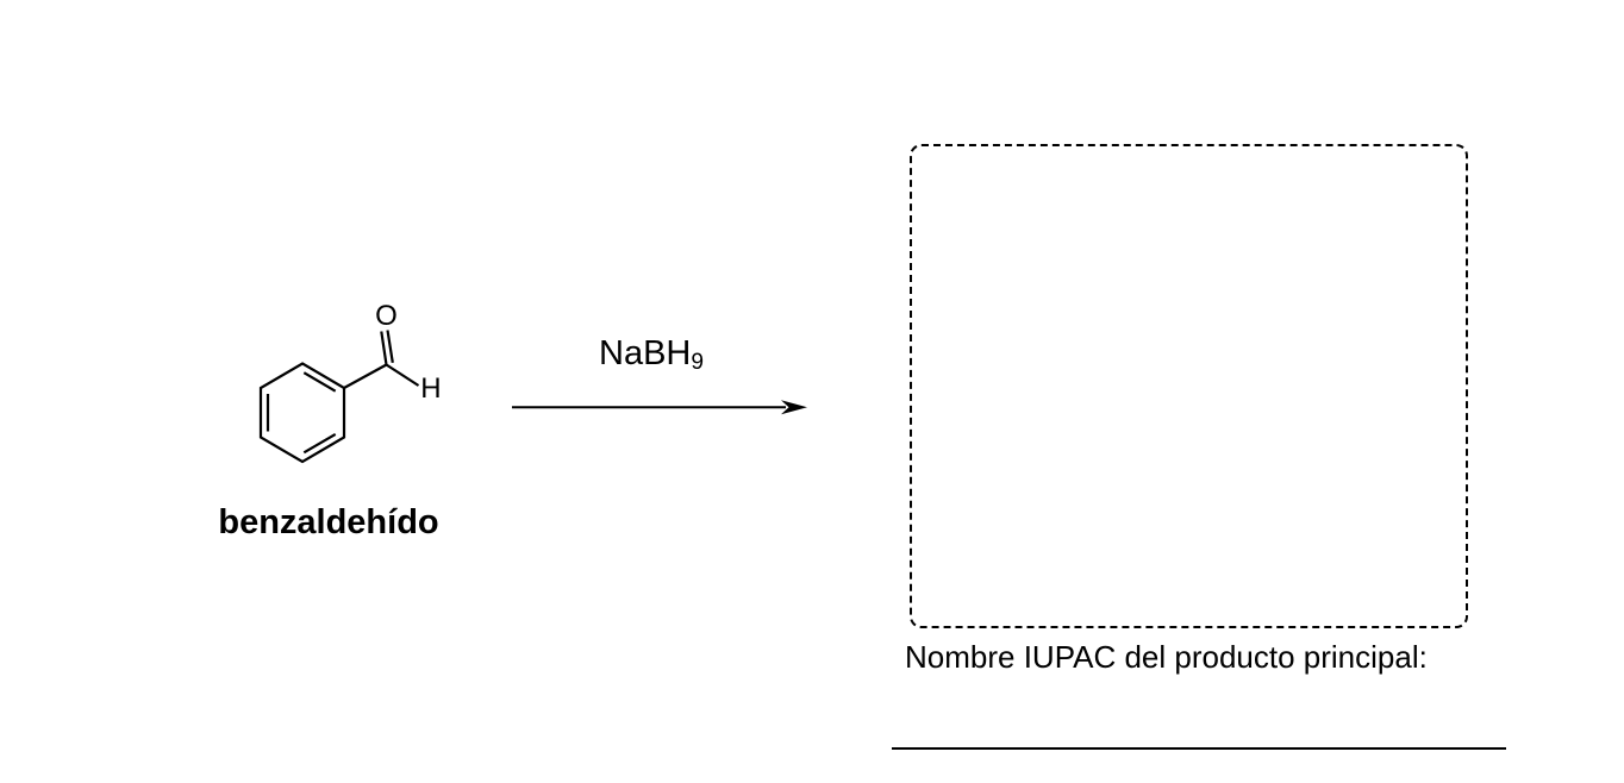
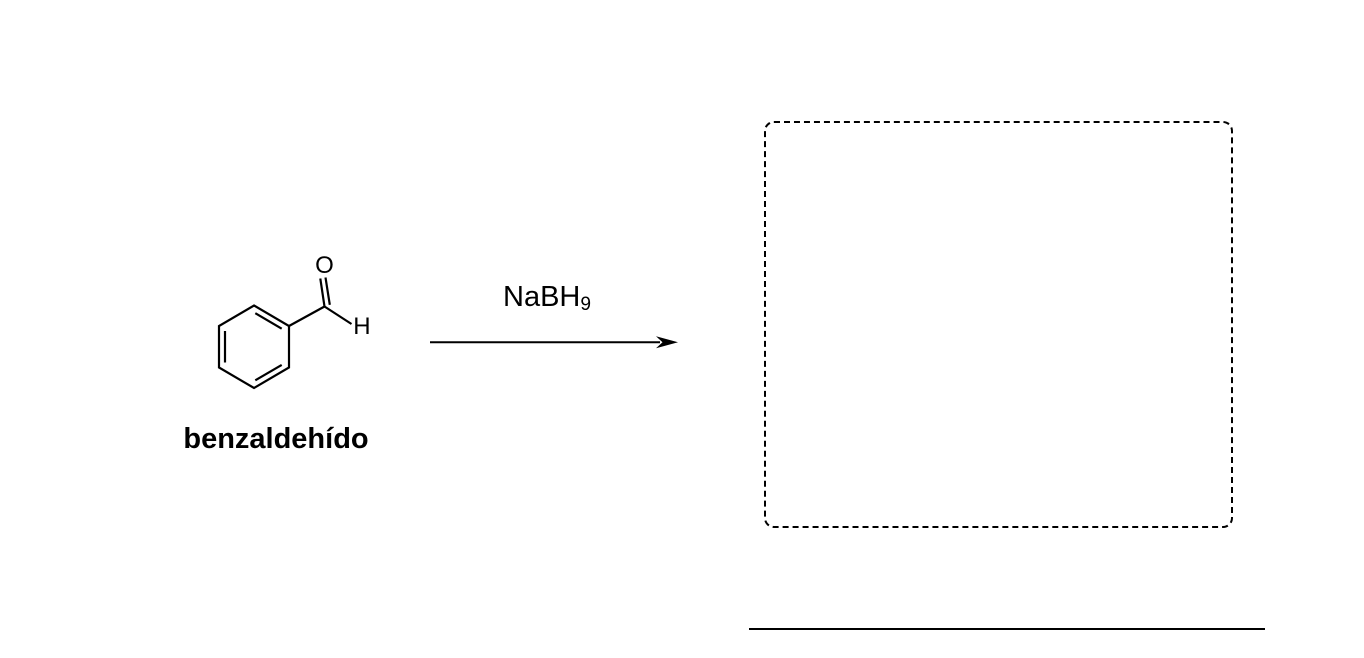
  O
  H
  NaBH9
  benzaldehído
- Nombre IUPAC del producto principal:
